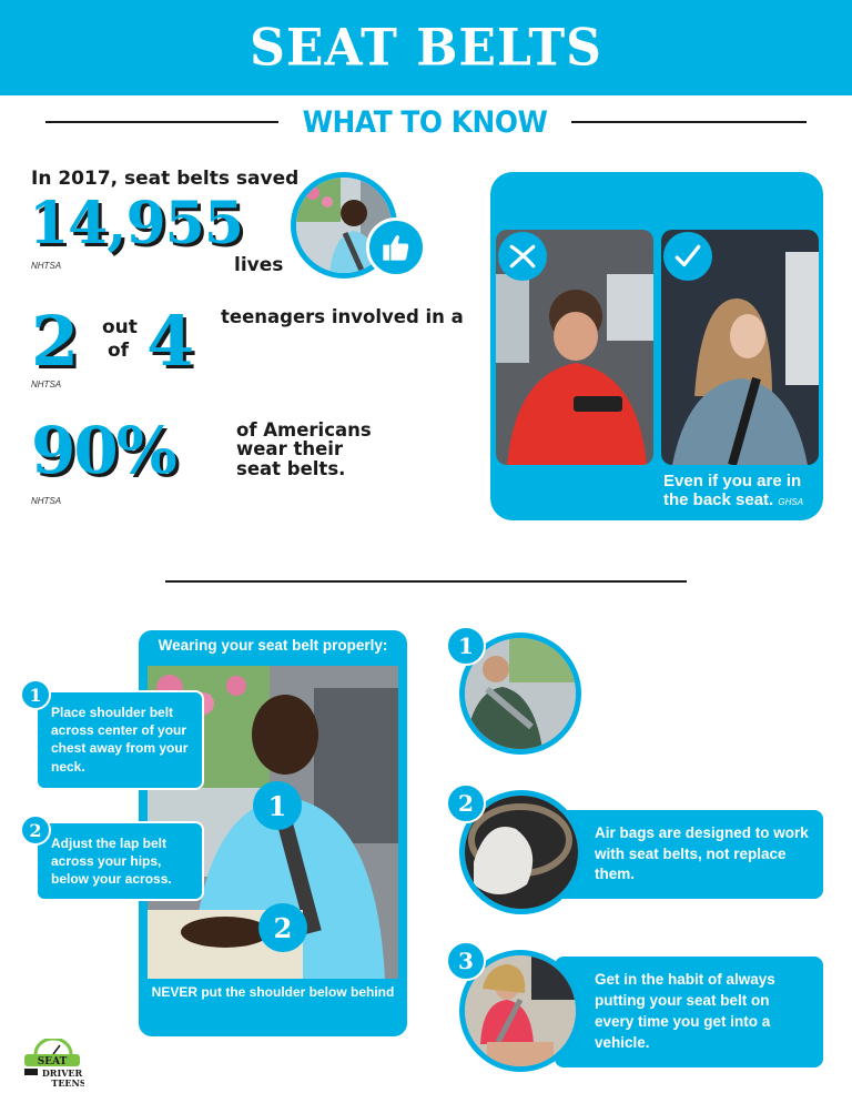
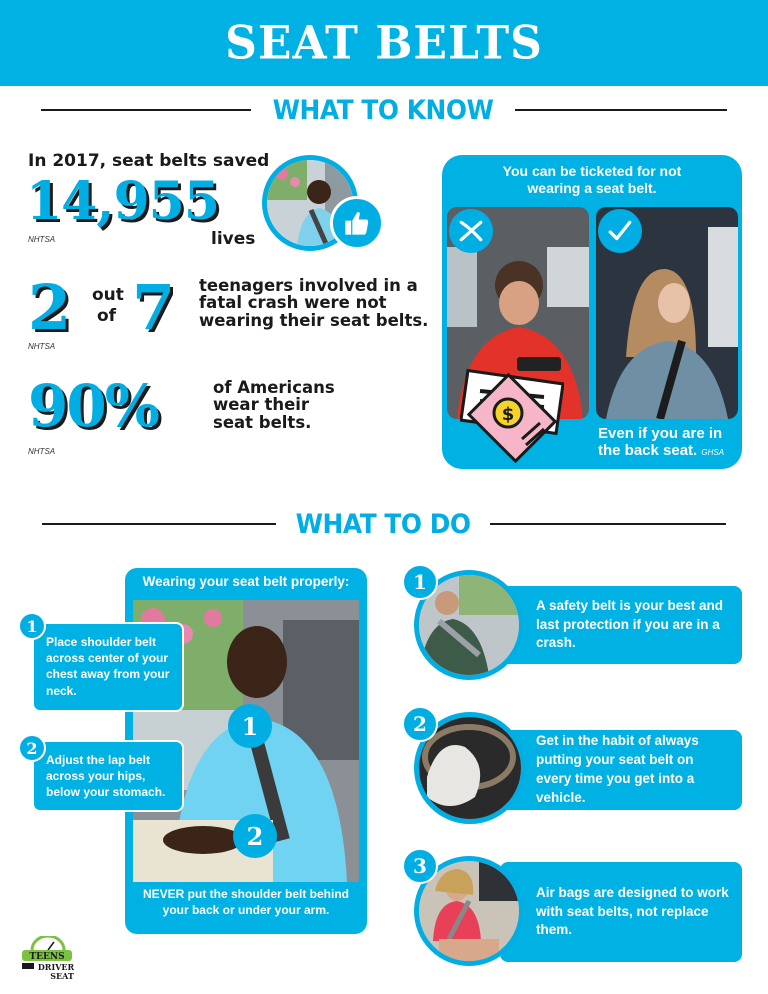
  SEAT BELTS
  WHAT TO KNOW
  In 2017, seat belts saved
  14,955
  NHTSA
  lives
  2
  out
  of
- 4
+ 7
  NHTSA
  teenagers involved in a
+ fatal crash were not
+ wearing their seat belts.
  90%
  NHTSA
  of Americans
  wear their
  seat belts.
+ You can be ticketed for not
+ wearing a seat belt.
+ $
  Even if you are in
  the back seat. GHSA
+ WHAT TO DO
  Wearing your seat belt properly:
  1
  2
- NEVER put the shoulder below behind
+ NEVER put the shoulder belt behind
+ your back or under your arm.
  Place shoulder belt across center of your chest away from your neck.
  1
- Adjust the lap belt across your hips, below your across.
+ Adjust the lap belt across your hips, below your stomach.
  2
+ A safety belt is your best and last protection if you are in a crash.
  1
- Air bags are designed to work with seat belts, not replace them.
+ Get in the habit of always putting your seat belt on every time you get into a vehicle.
  2
- Get in the habit of always putting your seat belt on every time you get into a vehicle.
+ Air bags are designed to work with seat belts, not replace them.
  3
- SEAT
+ TEENS
  DRIVER
- TEENS
+ SEAT
